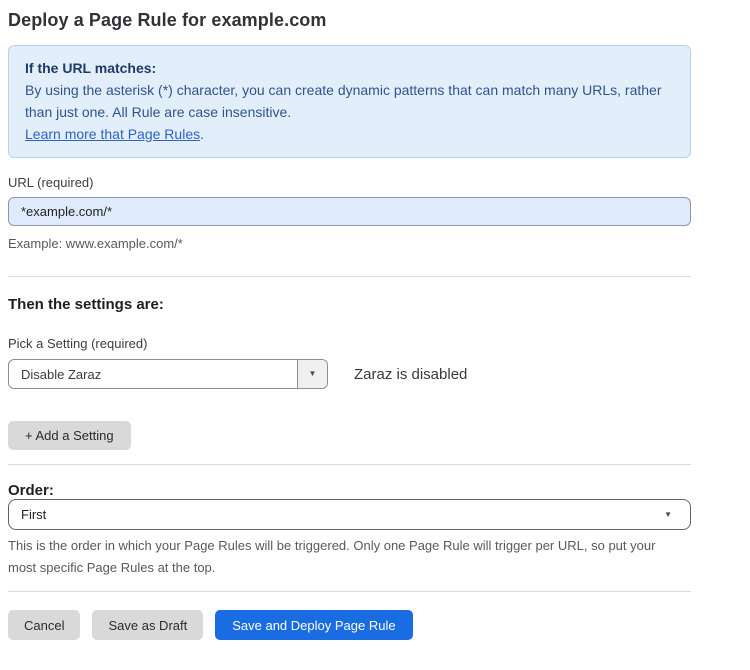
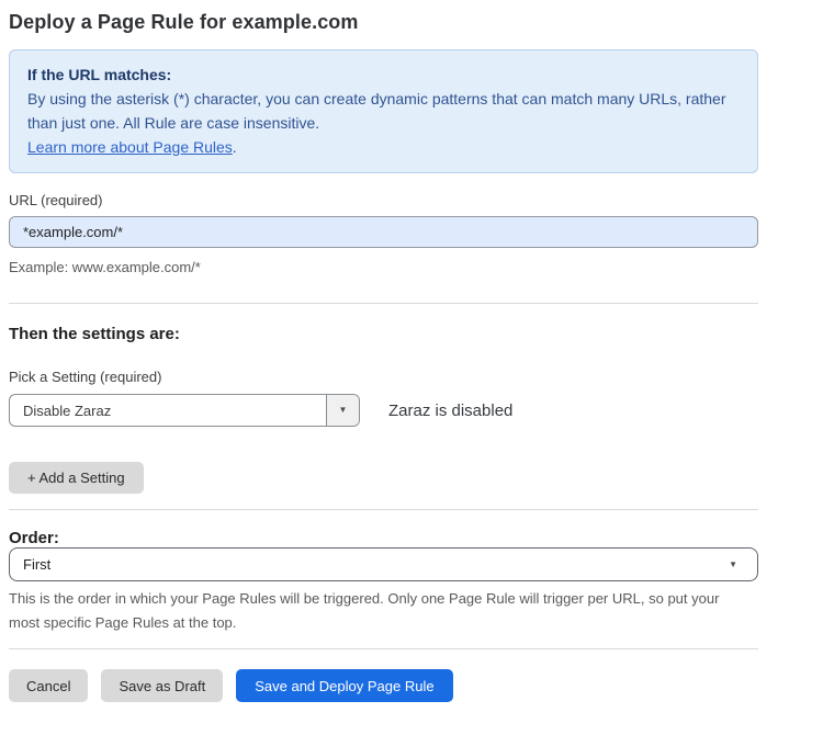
  Deploy a Page Rule for example.com
  If the URL matches:
  By using the asterisk (*) character, you can create dynamic patterns that can match many URLs, rather than just one. All Rule are case insensitive.
- Learn more that Page Rules.
+ Learn more about Page Rules.
  URL (required)
  *example.com/*
  Example: www.example.com/*
  Then the settings are:
  Pick a Setting (required)
  Disable Zaraz
  ▼
  Zaraz is disabled
  + Add a Setting
  Order:
  First
  ▼
  This is the order in which your Page Rules will be triggered. Only one Page Rule will trigger per URL, so put your most specific Page Rules at the top.
  Cancel
  Save as Draft
  Save and Deploy Page Rule
